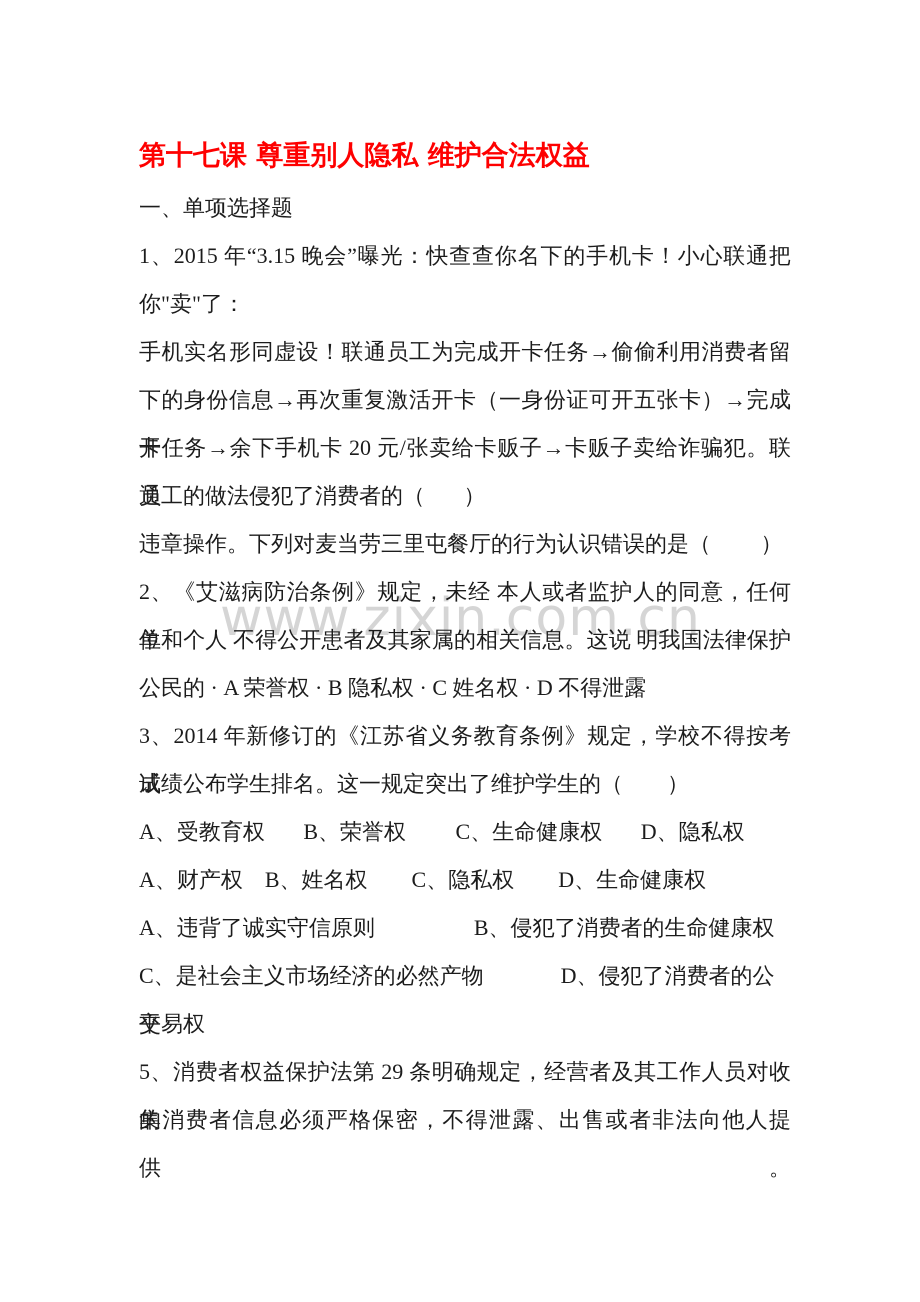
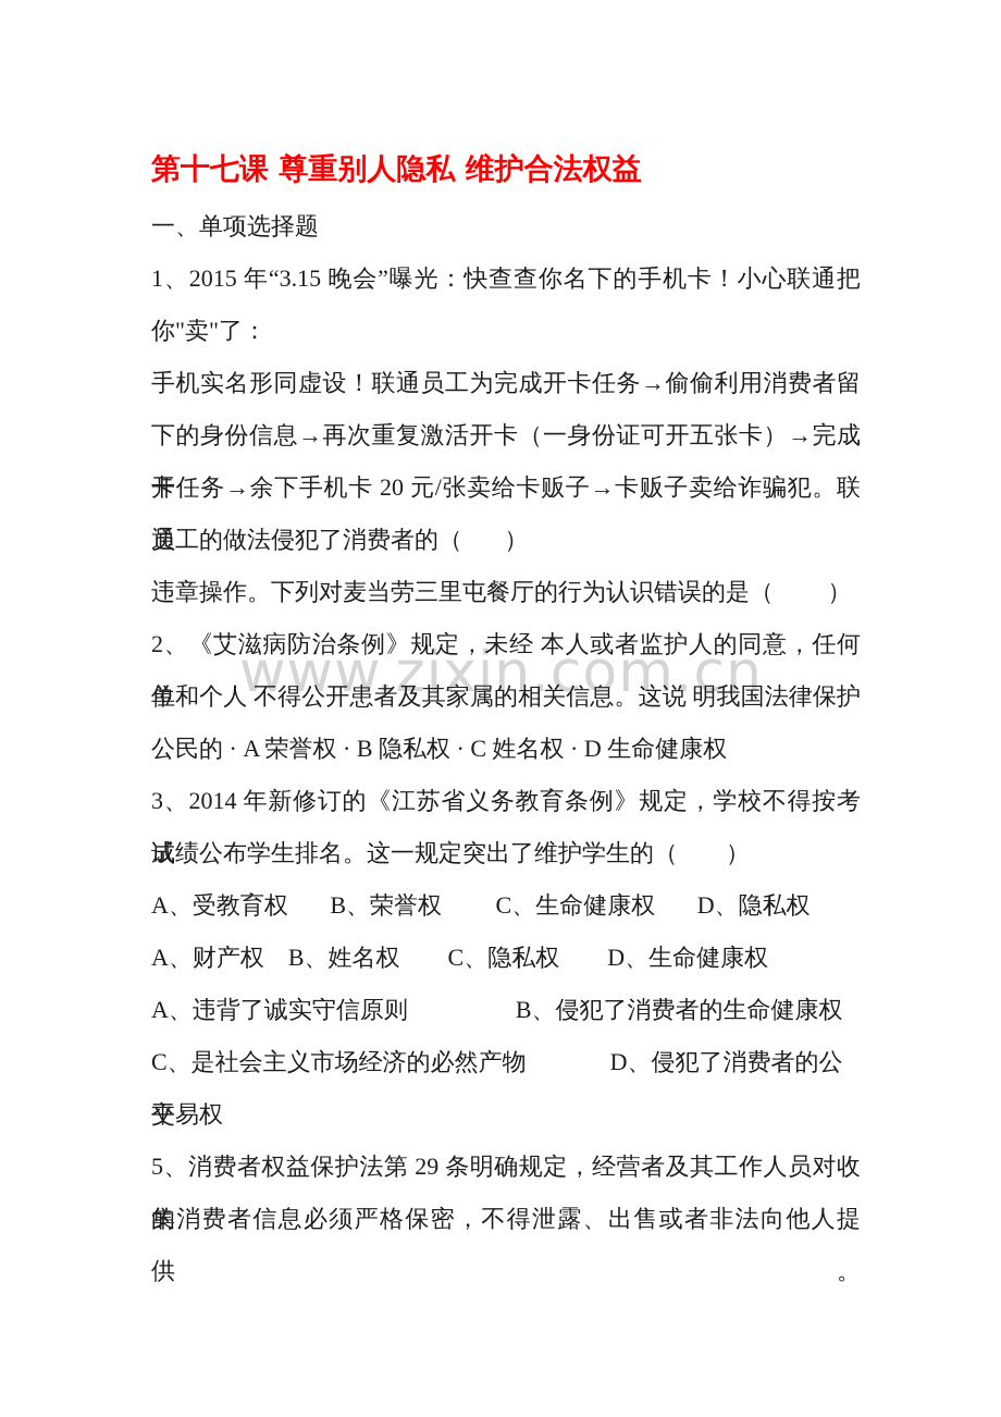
  www.zixin.com.cn
  第十七课 尊重别人隐私 维护合法权益
  一、单项选择题
  1、2015 年“3.15 晚会”曝光：快查查你名下的手机卡！小心联通把
  你"卖"了：
  手机实名形同虚设！联通员工为完成开卡任务→偷偷利用消费者留
  下的身份信息→再次重复激活开卡（一身份证可开五张卡）→完成开
  卡任务→余下手机卡 20 元/张卖给卡贩子→卡贩子卖给诈骗犯。联通
  员工的做法侵犯了消费者的（ ）
  违章操作。下列对麦当劳三里屯餐厅的行为认识错误的是（ ）
  2、《艾滋病防治条例》规定，未经 本人或者监护人的同意，任何单
  位和个人 不得公开患者及其家属的相关信息。这说 明我国法律保护
- 公民的 · A 荣誉权 · B 隐私权 · C 姓名权 · D 不得泄露
+ 公民的 · A 荣誉权 · B 隐私权 · C 姓名权 · D 生命健康权
  3、2014 年新修订的《江苏省义务教育条例》规定，学校不得按考试
  成绩公布学生排名。这一规定突出了维护学生的（ ）
  A、受教育权 B、荣誉权 C、生命健康权 D、隐私权
  A、财产权 B、姓名权 C、隐私权 D、生命健康权
  A、违背了诚实守信原则 B、侵犯了消费者的生命健康权
  C、是社会主义市场经济的必然产物 D、侵犯了消费者的公平
  交易权
  5、消费者权益保护法第 29 条明确规定，经营者及其工作人员对收集
  的消费者信息必须严格保密，不得泄露、出售或者非法向他人提供。
